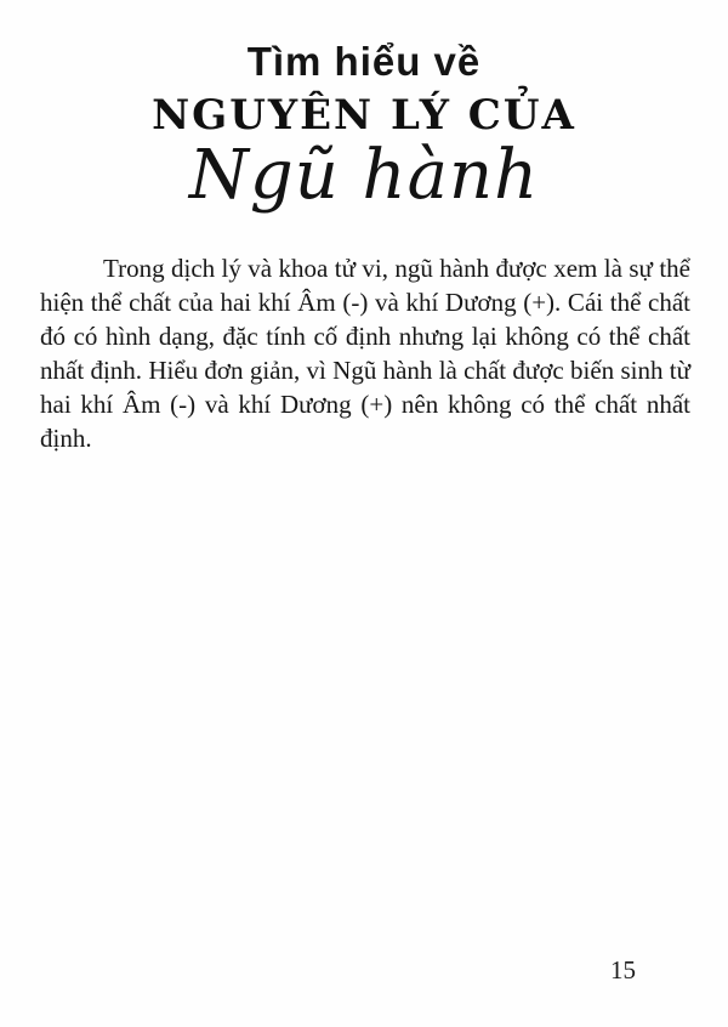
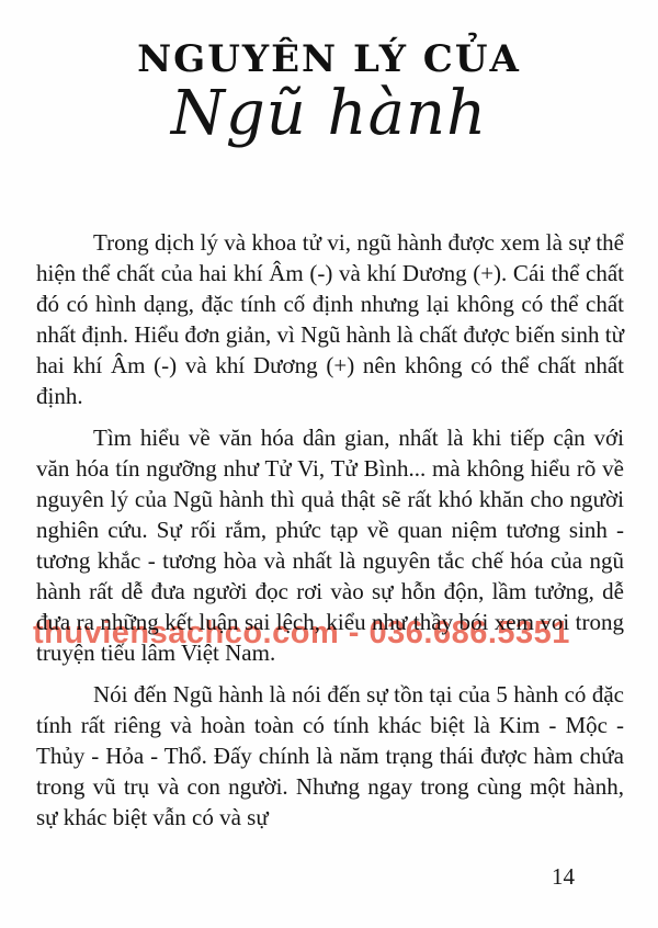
- Tìm hiểu về
  NGUYÊN LÝ CỦA
  Ngũ hành
  Trong dịch lý và khoa tử vi, ngũ hành được xem là sự thể hiện thể chất của hai khí Âm (-) và khí Dương (+). Cái thể chất đó có hình dạng, đặc tính cố định nhưng lại không có thể chất nhất định. Hiểu đơn giản, vì Ngũ hành là chất được biến sinh từ hai khí Âm (-) và khí Dương (+) nên không có thể chất nhất định.
+ Tìm hiểu về văn hóa dân gian, nhất là khi tiếp cận với văn hóa tín ngưỡng như Tử Vi, Tử Bình... mà không hiểu rõ về nguyên lý của Ngũ hành thì quả thật sẽ rất khó khăn cho người nghiên cứu. Sự rối rắm, phức tạp về quan niệm tương sinh - tương khắc - tương hòa và nhất là nguyên tắc chế hóa của ngũ hành rất dễ đưa người đọc rơi vào sự hỗn độn, lầm tưởng, dễ đưa ra những kết luận sai lệch, kiểu như thầy bói xem voi trong truyện tiếu lâm Việt Nam.
+ Nói đến Ngũ hành là nói đến sự tồn tại của 5 hành có đặc tính rất riêng và hoàn toàn có tính khác biệt là Kim - Mộc - Thủy - Hỏa - Thổ. Đấy chính là năm trạng thái được hàm chứa trong vũ trụ và con người. Nhưng ngay trong cùng một hành, sự khác biệt vẫn có và sự
+ thuviensachco.com - 036.686.5351
- 15
+ 14
